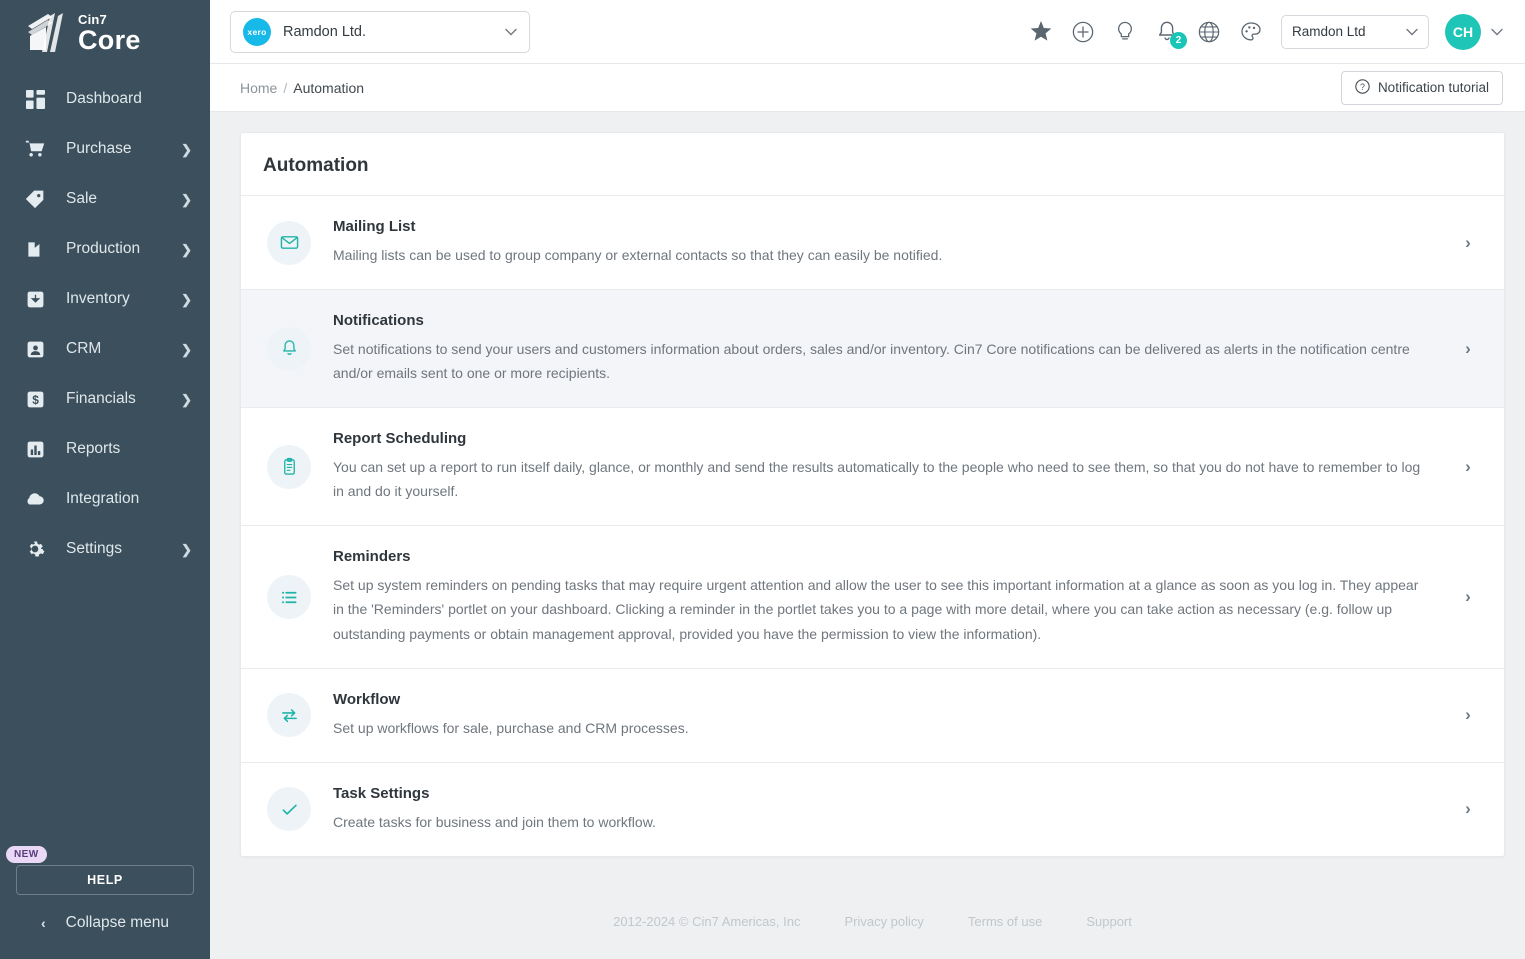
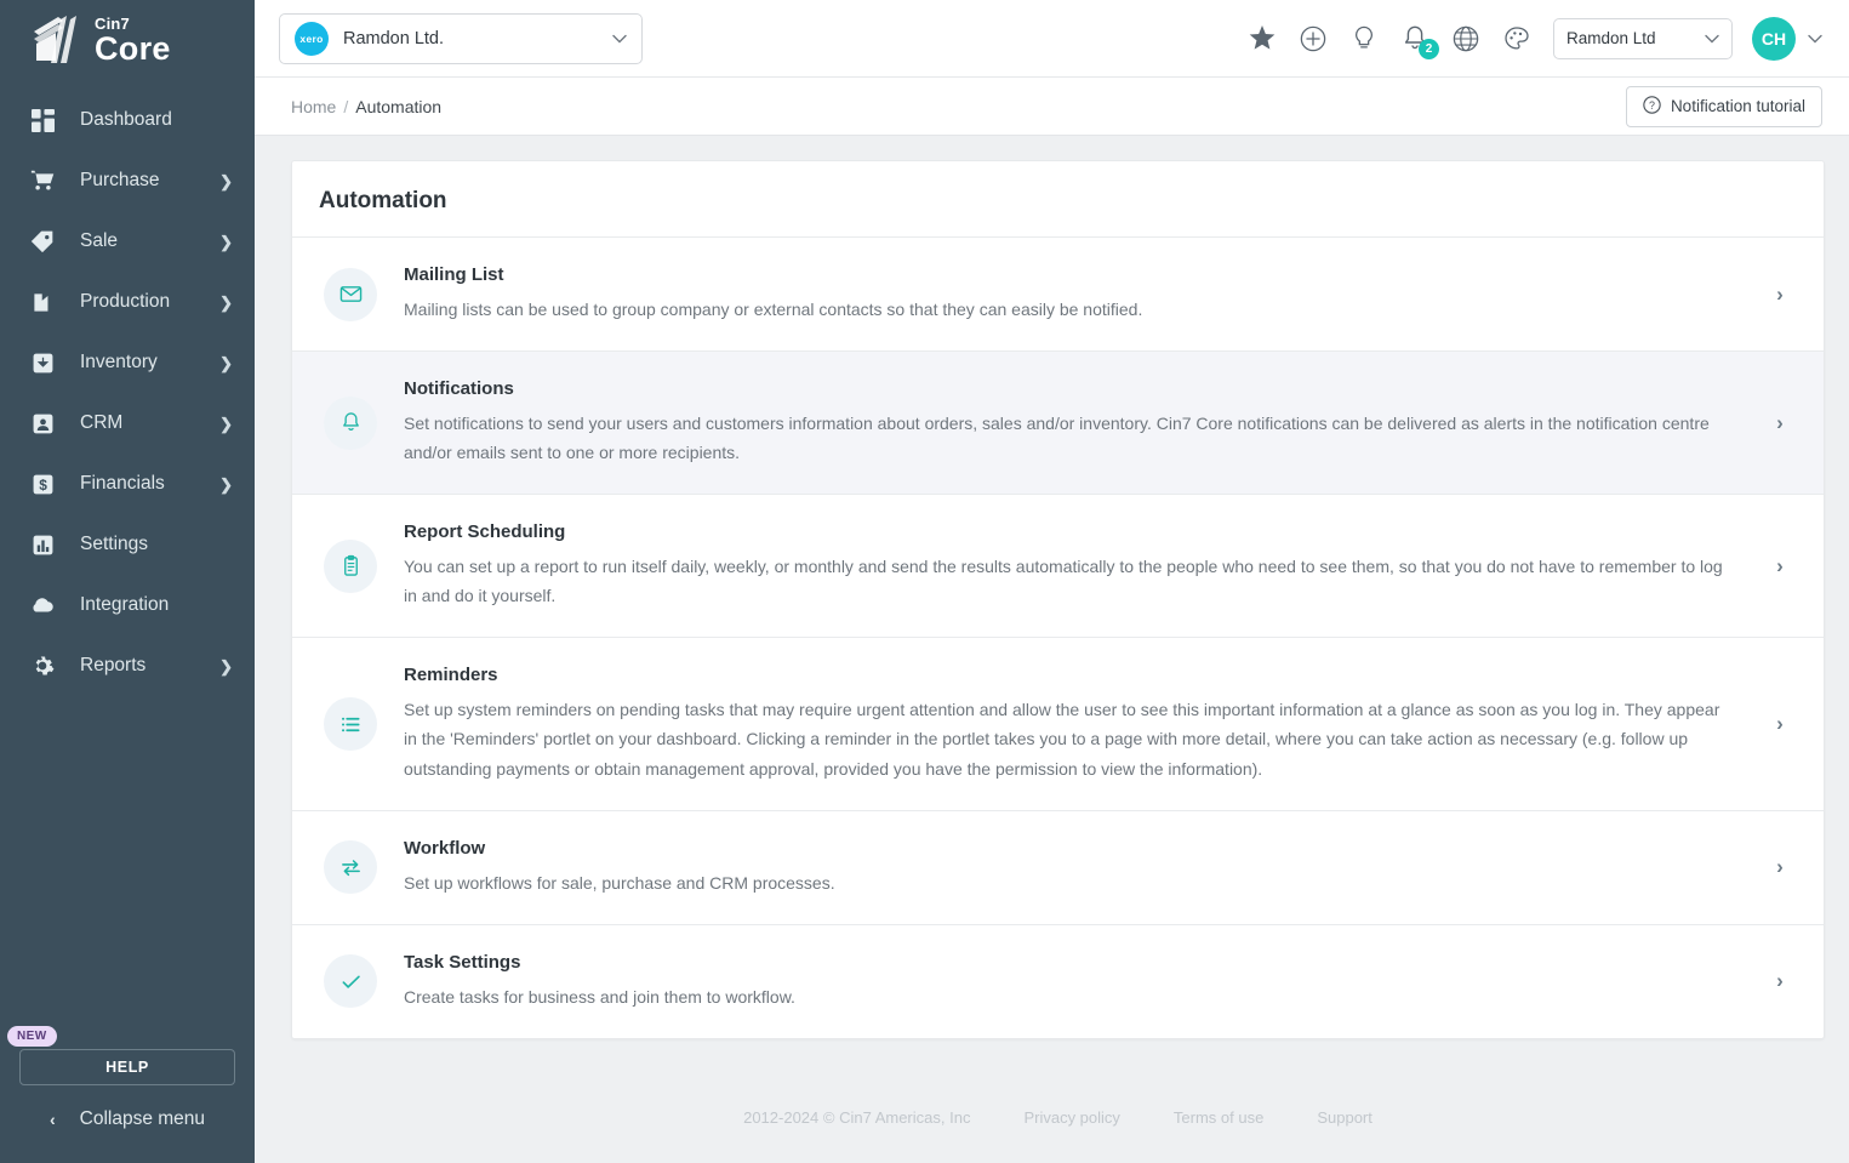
  Cin7
  Core
  Dashboard
  Purchase
  ❯
  Sale
  ❯
  Production
  ❯
  Inventory
  ❯
  CRM
  ❯
  $
  Financials
  ❯
- Reports
+ Settings
  Integration
- Settings
+ Reports
  ❯
  NEW
  HELP
  ‹
  Collapse menu
  xero
  Ramdon Ltd.
  2
  Ramdon Ltd
  CH
  Home
  /
  Automation
  ?
  Notification tutorial
  Automation
  Mailing List
  Mailing lists can be used to group company or external contacts so that they can easily be notified.
  ›
  Notifications
  Set notifications to send your users and customers information about orders, sales and/or inventory. Cin7 Core notifications can be delivered as alerts in the notification centre and/or emails sent to one or more recipients.
  ›
  Report Scheduling
- You can set up a report to run itself daily, glance, or monthly and send the results automatically to the people who need to see them, so that you do not have to remember to log in and do it yourself.
+ You can set up a report to run itself daily, weekly, or monthly and send the results automatically to the people who need to see them, so that you do not have to remember to log in and do it yourself.
  ›
  Reminders
  Set up system reminders on pending tasks that may require urgent attention and allow the user to see this important information at a glance as soon as you log in. They appear in the 'Reminders' portlet on your dashboard. Clicking a reminder in the portlet takes you to a page with more detail, where you can take action as necessary (e.g. follow up outstanding payments or obtain management approval, provided you have the permission to view the information).
  ›
  Workflow
  Set up workflows for sale, purchase and CRM processes.
  ›
  Task Settings
  Create tasks for business and join them to workflow.
  ›
  2012-2024 © Cin7 Americas, Inc
  Privacy policy
  Terms of use
  Support
